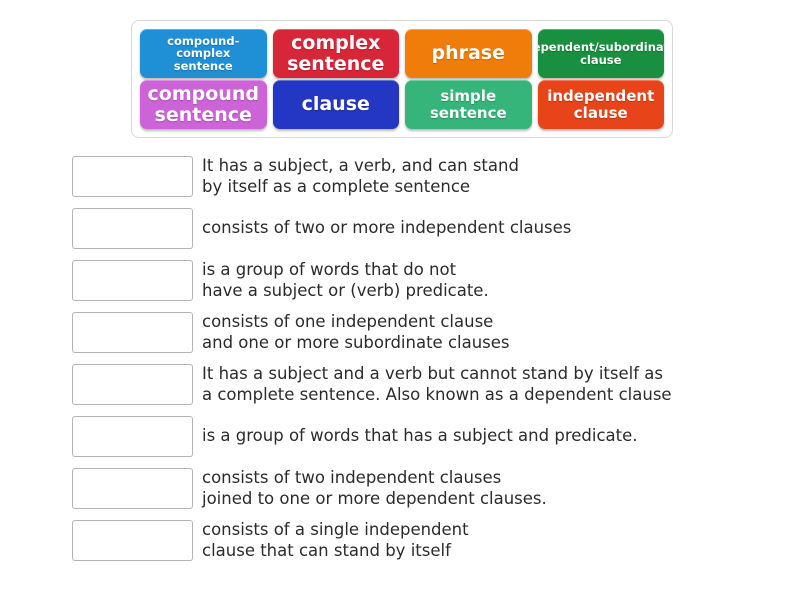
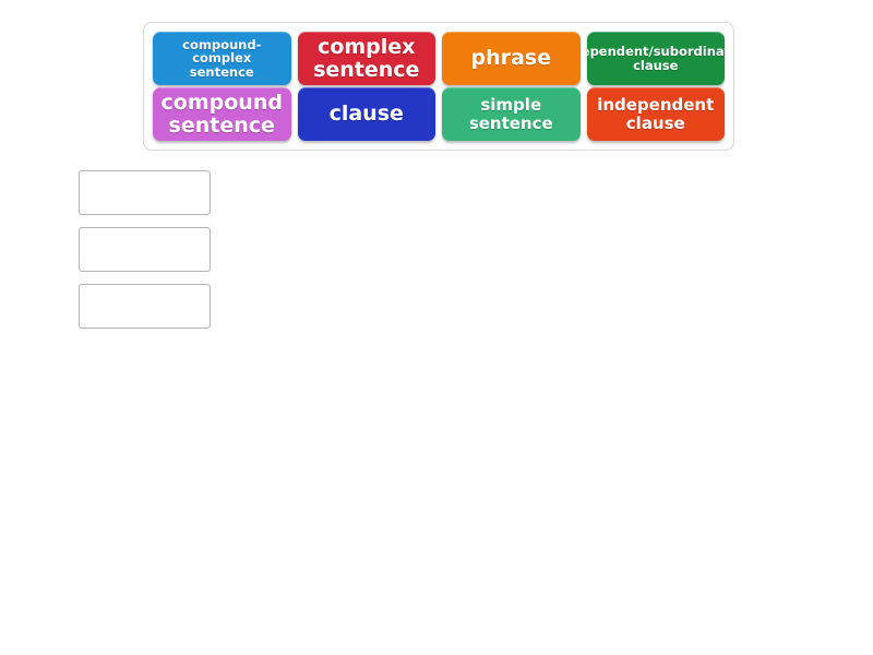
  compound-complex
  sentence
  complex
  sentence
  phrase
  pendent/subordina
  clause
  compound
  sentence
  clause
  simple
  sentence
  independent
  clause
- It has a subject, a verb, and can stand
- by itself as a complete sentence
- consists of two or more independent clauses
- is a group of words that do not
- have a subject or (verb) predicate.
- consists of one independent clause
- and one or more subordinate clauses
- It has a subject and a verb but cannot stand by itself as
- a complete sentence. Also known as a dependent clause
- is a group of words that has a subject and predicate.
- consists of two independent clauses
- joined to one or more dependent clauses.
- consists of a single independent
- clause that can stand by itself
